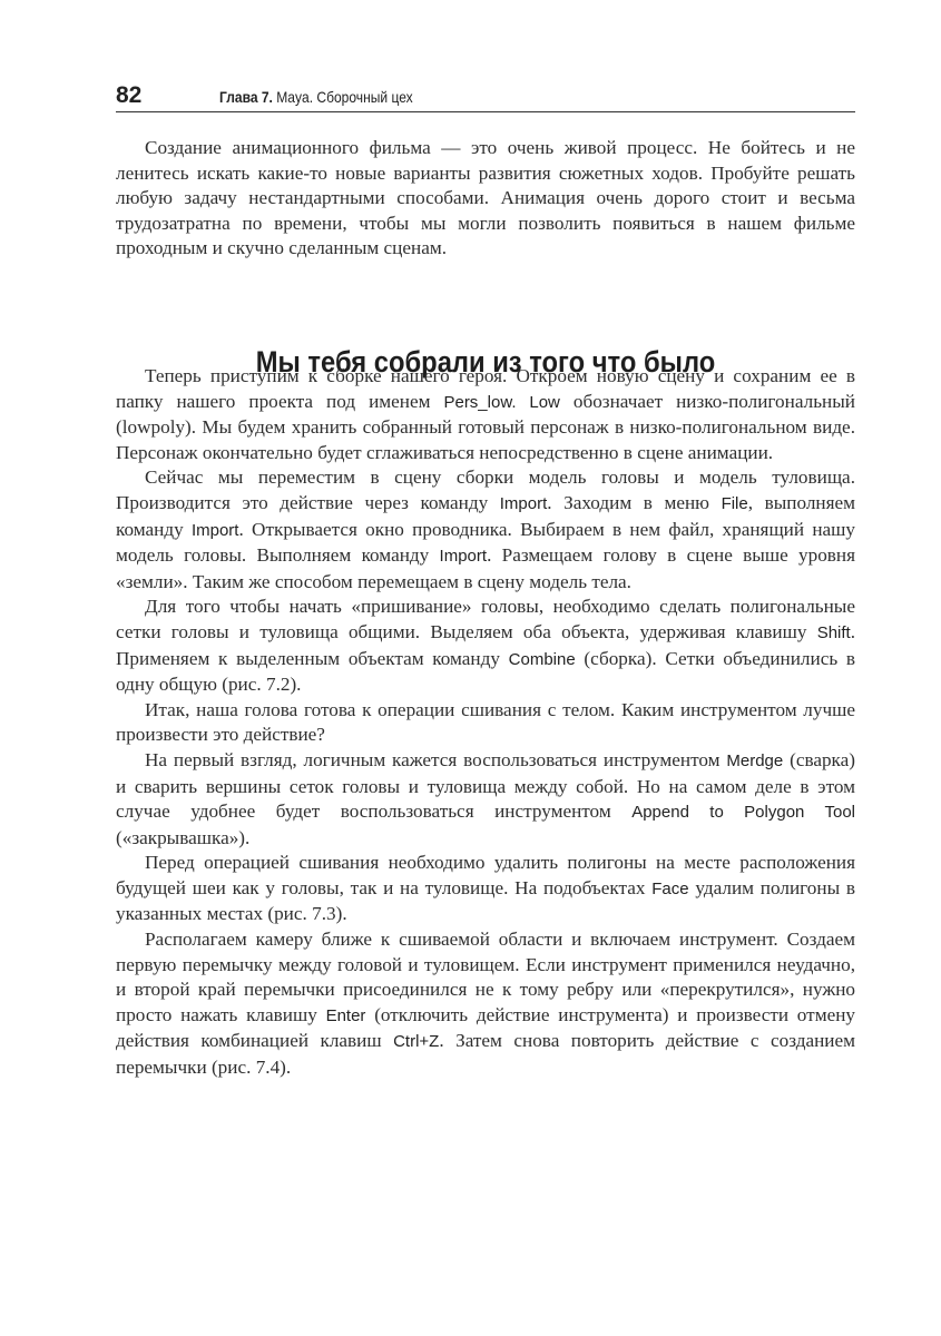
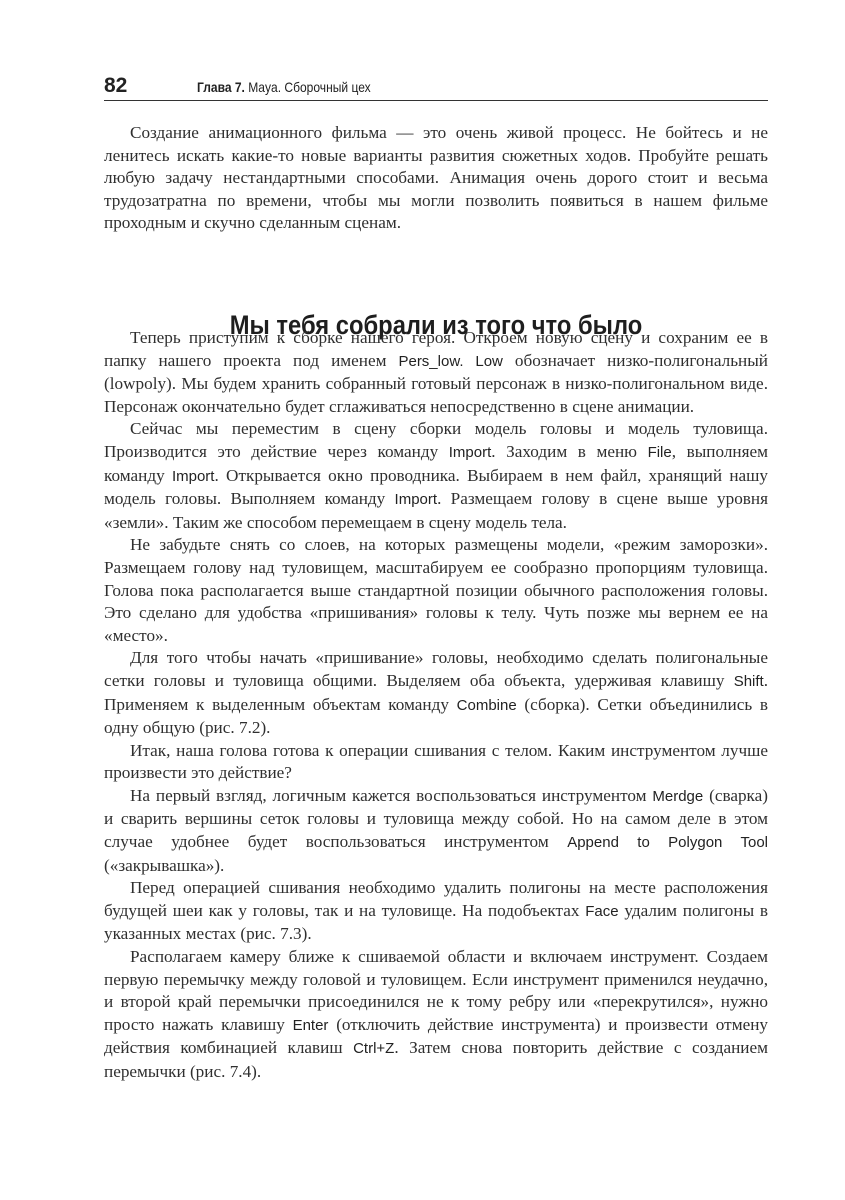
  82
  Глава 7. Maya. Сборочный цех
  Создание анимационного фильма — это очень живой процесс. Не бойтесь и не ленитесь искать какие-то новые варианты развития сюжетных ходов. Пробуйте решать любую задачу нестандартными способами. Анимация очень дорого стоит и весьма трудозатратна по времени, чтобы мы могли позволить появиться в нашем фильме проходным и скучно сделанным сценам.
  Мы тебя собрали из того что было
  Теперь приступим к сборке нашего героя. Откроем новую сцену и сохраним ее в папку нашего проекта под именем Pers_low. Low обозначает низко-полигональный (lowpoly). Мы будем хранить собранный готовый персонаж в низко-полигональ­ном виде. Персонаж окончательно будет сглаживаться непосредственно в сцене анимации.
  Сейчас мы переместим в сцену сборки модель головы и модель туловища. Производится это действие через команду Import. Заходим в меню File, выполняем команду Import. Открывается окно проводника. Выбираем в нем файл, хранящий нашу модель головы. Выполняем команду Import. Размещаем голову в сцене выше уровня «земли». Таким же способом перемещаем в сцену модель тела.
+ Не забудьте снять со слоев, на которых размещены модели, «режим заморо­зки». Размещаем голову над туловищем, масштабируем ее сообразно пропорциям туловища. Голова пока располагается выше стандартной позиции обычного рас­положения головы. Это сделано для удобства «пришивания» головы к телу. Чуть позже мы вернем ее на «место».
  Для того чтобы начать «пришивание» головы, необходимо сделать полигональ­ные сетки головы и туловища общими. Выделяем оба объекта, удерживая клавишу Shift. Применяем к выделенным объектам команду Combine (сборка). Сетки объ­единились в одну общую (рис. 7.2).
  Итак, наша голова готова к операции сшивания с телом. Каким инструментом лучше произвести это действие?
  На первый взгляд, логичным кажется воспользоваться инструментом Merdge (сварка) и сварить вершины сеток головы и туловища между собой. Но на самом деле в этом случае удобнее будет воспользоваться инструментом Append to Polygon Tool («закрывашка»).
  Перед операцией сшивания необходимо удалить полигоны на месте располо­жения будущей шеи как у головы, так и на туловище. На подобъектах Face удалим полигоны в указанных местах (рис. 7.3).
  Располагаем камеру ближе к сшиваемой области и включаем инструмент. Создаем первую перемычку между головой и туловищем. Если инструмент при­менился неудачно, и второй край перемычки присоединился не к тому ребру или «перекрутился», нужно просто нажать клавишу Enter (отключить действие инстру­мента) и произвести отмену действия комбинацией клавиш Ctrl+Z. Затем снова повторить действие с созданием перемычки (рис. 7.4).
